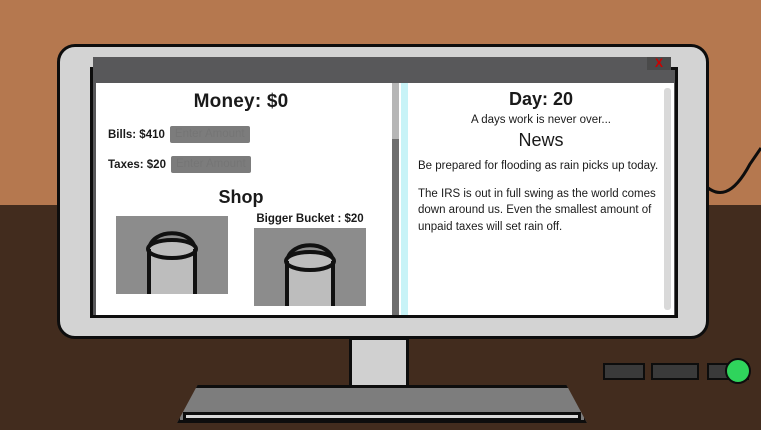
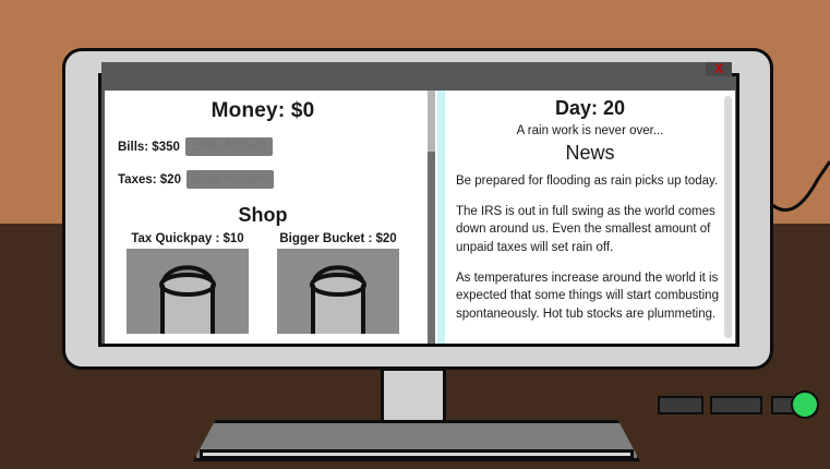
  X
  Money: $0
- Bills: $410
+ Bills: $350
  Taxes: $20
  Shop
+ Tax Quickpay : $10
  Bigger Bucket : $20
  Day: 20
- A days work is never over...
+ A rain work is never over...
  News
  Be prepared for flooding as rain picks up today.
  The IRS is out in full swing as the world comes down around us. Even the smallest amount of unpaid taxes will set rain off.
+ As temperatures increase around the world it is expected that some things will start combusting spontaneously. Hot tub stocks are plummeting.
